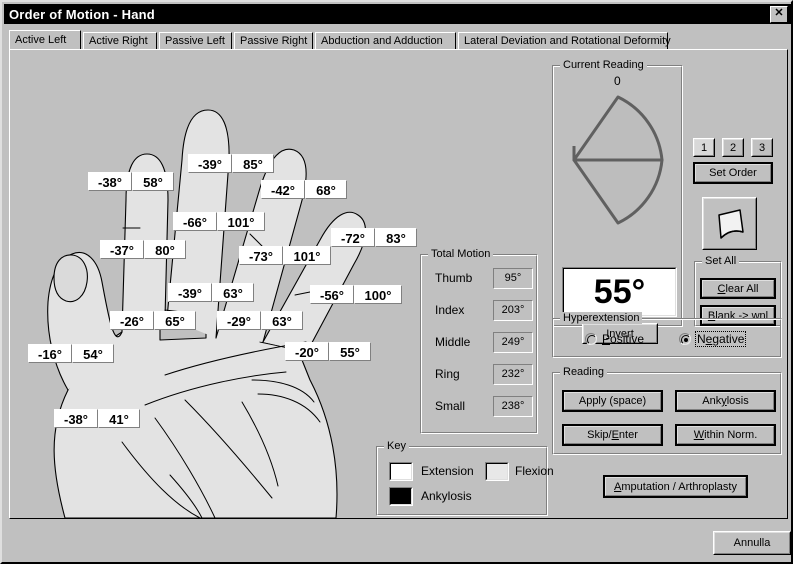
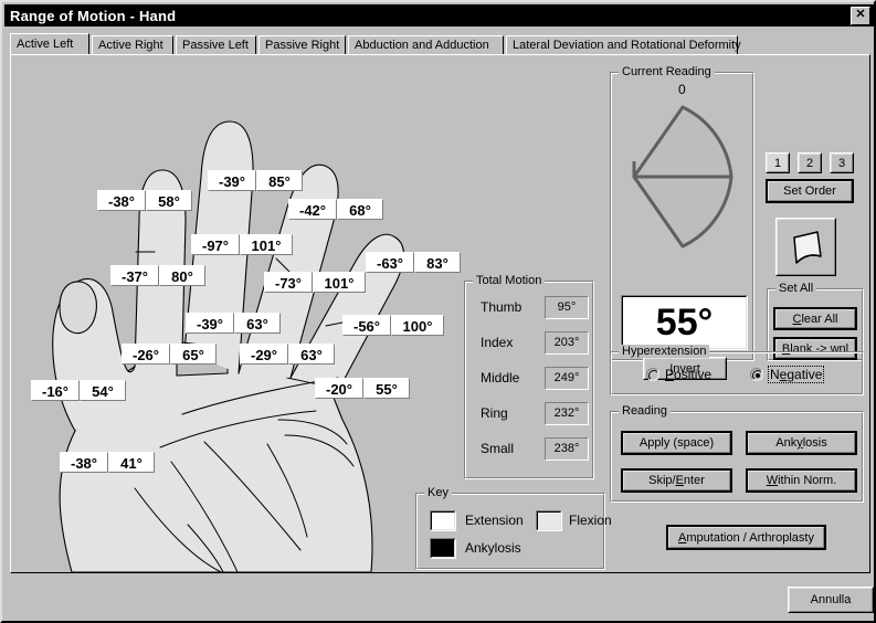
- Order of Motion - Hand
+ Range of Motion - Hand
  ✕
  Active Left
  Active Right
  Passive Left
  Passive Right
  Abduction and Adduction
  Lateral Deviation and Rotational Deformity
  -38°
  58°
  -39°
  85°
  -42°
  68°
- -66°
+ -97°
  101°
  -37°
  80°
  -73°
  101°
- -72°
+ -63°
  83°
  -39°
  63°
  -56°
  100°
  -26°
  65°
  -29°
  63°
  -20°
  55°
  -16°
  54°
  -38°
  41°
  Total Motion
  Thumb
  95°
  Index
  203°
  Middle
  249°
  Ring
  232°
  Small
  238°
  Key
  Extension
  Flexion
  Ankylosis
  Current Reading
  0
  55°
  Invert
  1
  2
  3
  Set Order
  Set All
  Clear All
  Blank -> wnl
  Hyperextension
  Positive
  Negative
  Reading
  Apply (space)
  Ankylosis
  Skip/Enter
  Within Norm.
  Amputation / Arthroplasty
  Annulla
